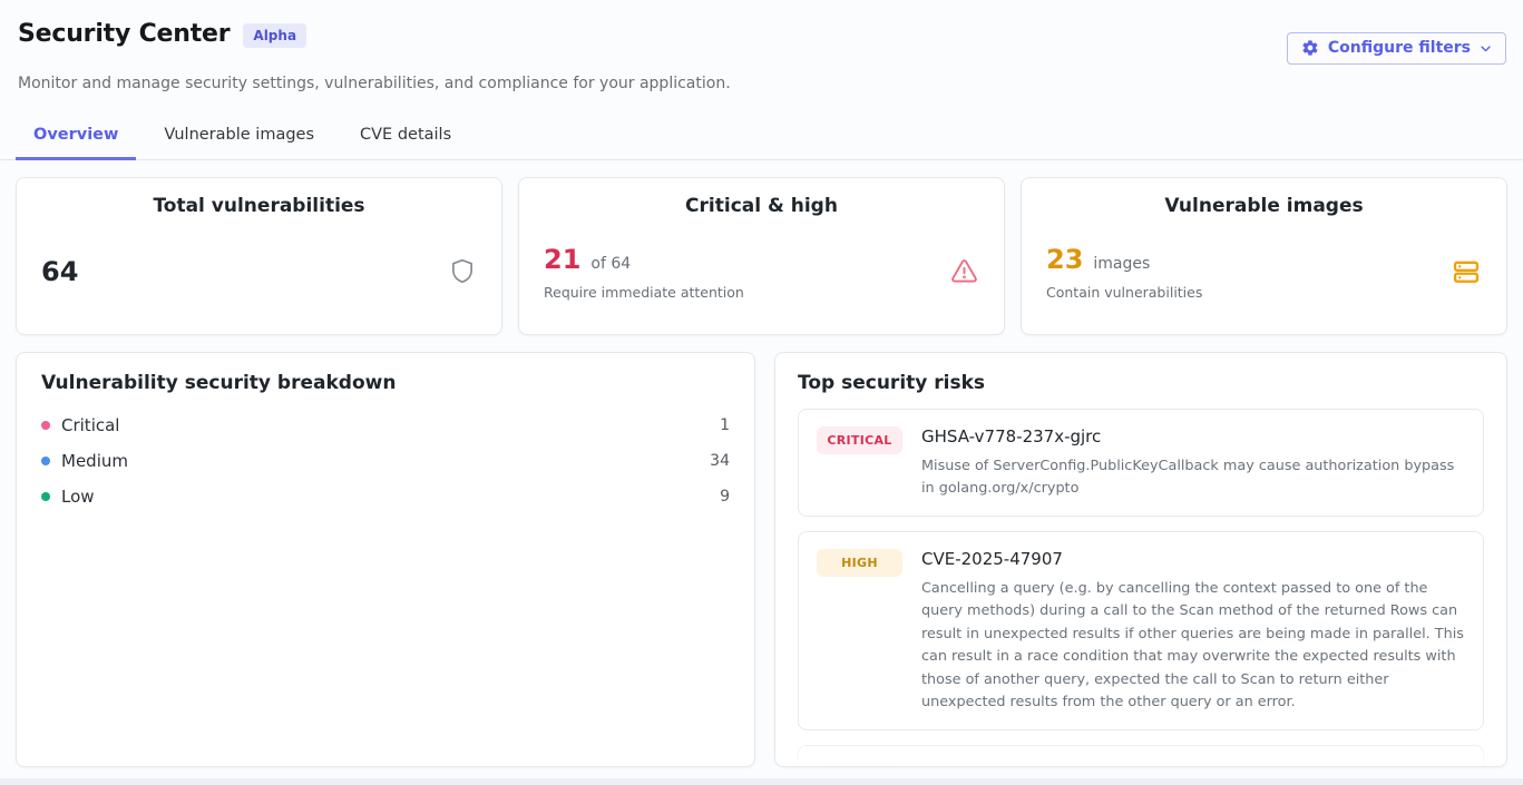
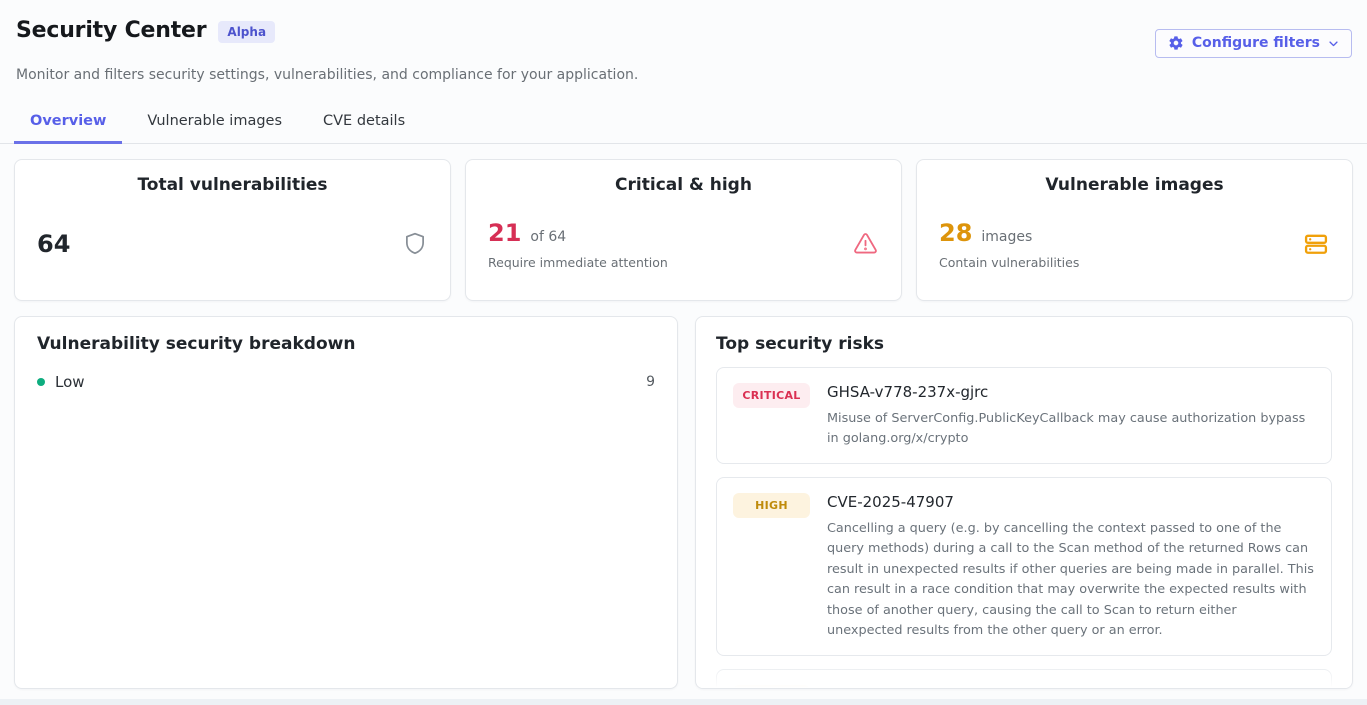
  Security Center
  Alpha
  Configure filters
- Monitor and manage security settings, vulnerabilities, and compliance for your application.
+ Monitor and filters security settings, vulnerabilities, and compliance for your application.
  Overview
  Vulnerable images
  CVE details
  Total vulnerabilities
  64
  Critical & high
  21
  of 64
  Require immediate attention
  Vulnerable images
- 23
+ 28
  images
  Contain vulnerabilities
  Vulnerability security breakdown
- Critical
- 1
- Medium
- 34
  Low
  9
  Top security risks
  CRITICAL
  GHSA-v778-237x-gjrc
  Misuse of ServerConfig.PublicKeyCallback may cause authorization bypass in golang.org/x/crypto
  HIGH
  CVE-2025-47907
- Cancelling a query (e.g. by cancelling the context passed to one of the query methods) during a call to the Scan method of the returned Rows can result in unexpected results if other queries are being made in parallel. This can result in a race condition that may overwrite the expected results with those of another query, expected the call to Scan to return either unexpected results from the other query or an error.
+ Cancelling a query (e.g. by cancelling the context passed to one of the query methods) during a call to the Scan method of the returned Rows can result in unexpected results if other queries are being made in parallel. This can result in a race condition that may overwrite the expected results with those of another query, causing the call to Scan to return either unexpected results from the other query or an error.
